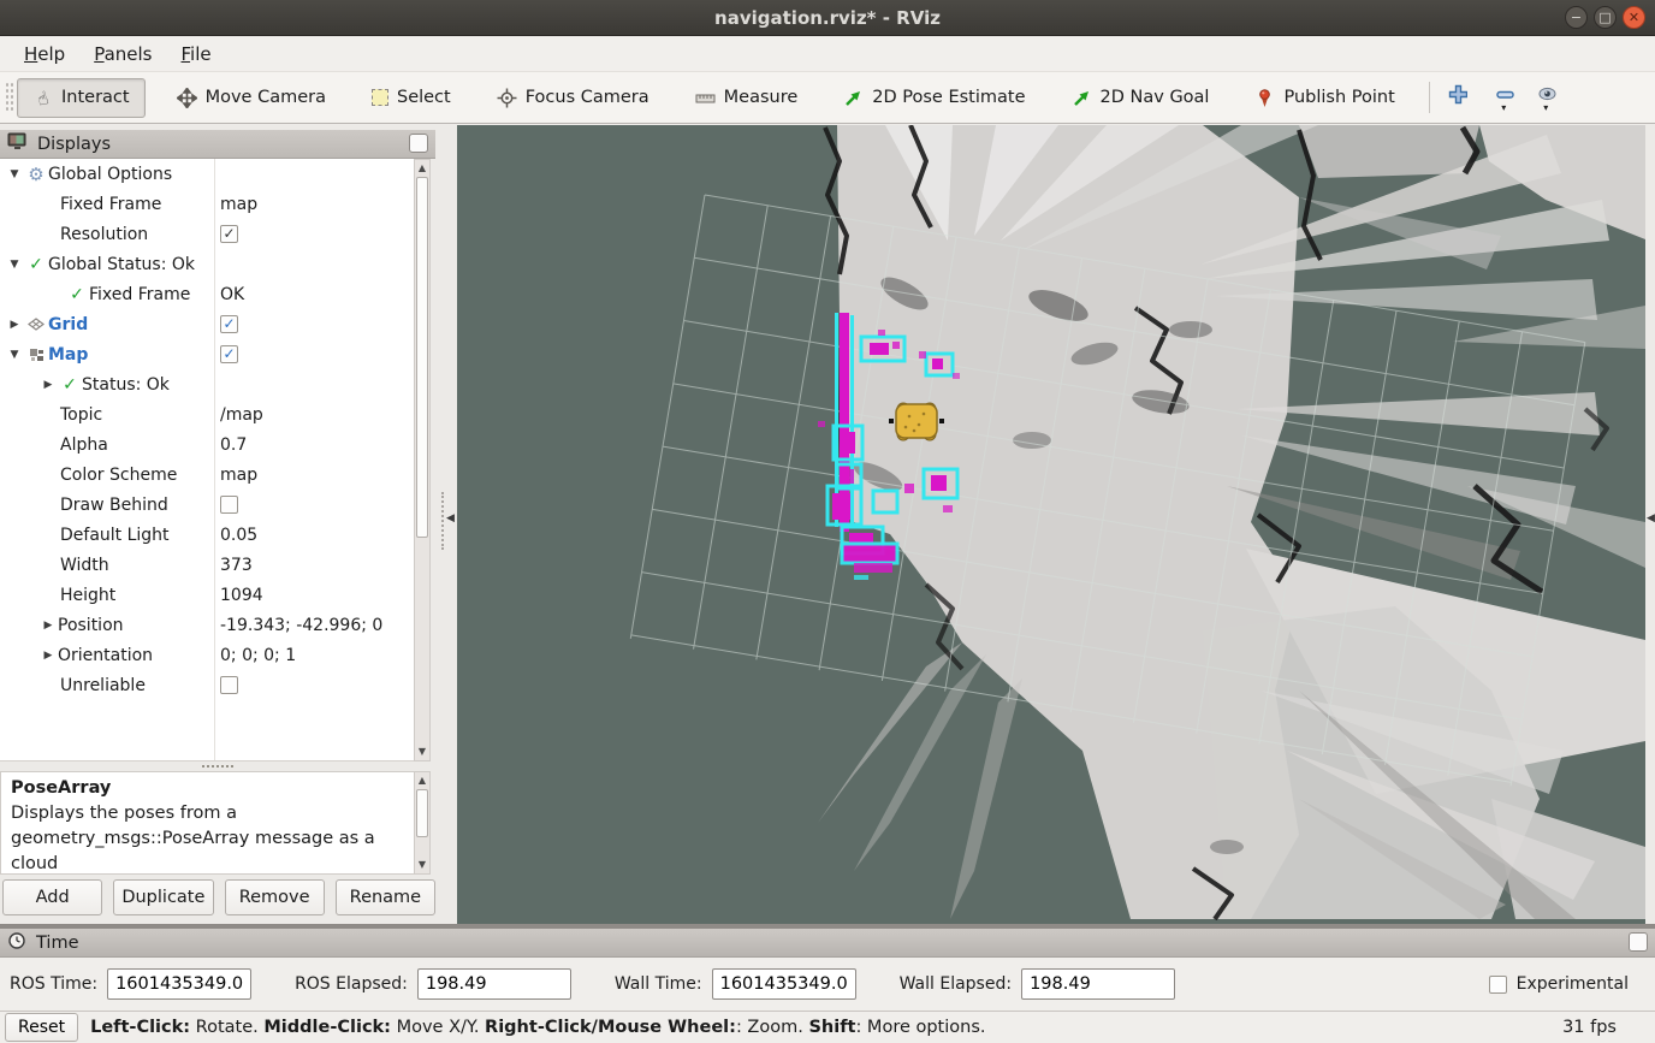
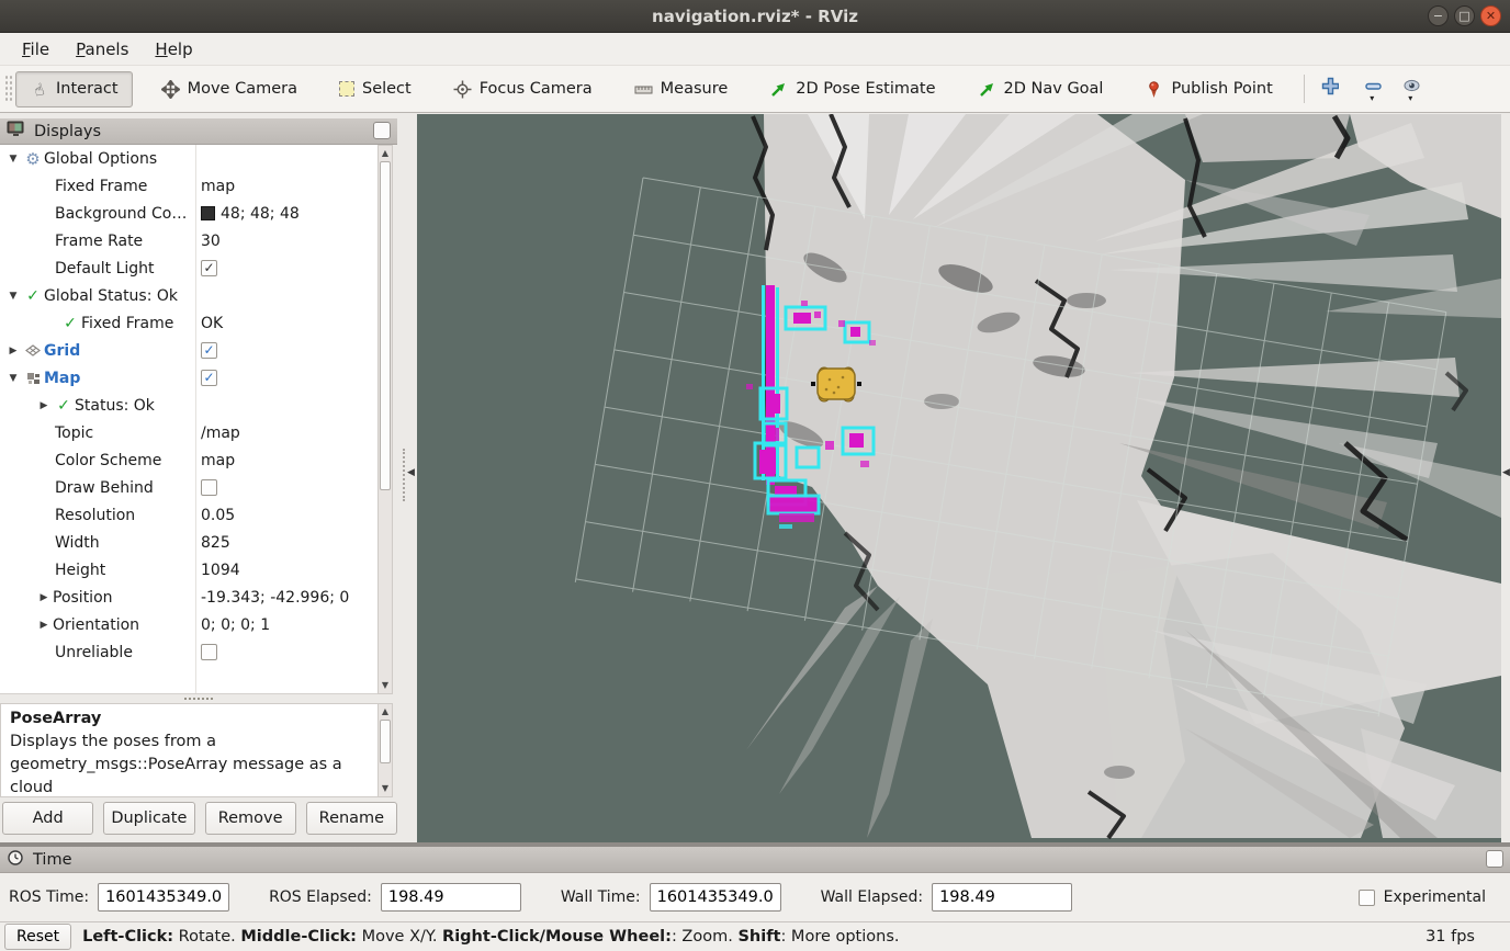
  navigation.rviz* - RViz
  −
  □
  ✕
- Help
+ File
  Panels
- File
+ Help
  Interact
  Move Camera
  Select
  Focus Camera
  Measure
  2D Pose Estimate
  2D Nav Goal
  Publish Point
  ▾
  ▾
  Displays
  ▼
  ⚙
  Global Options
  Fixed Frame
  map
+ Background Co…
+ 48; 48; 48
+ Frame Rate
+ 30
- Resolution
+ Default Light
  ✓
  ▼
  ✓
  Global Status: Ok
  ✓
  Fixed Frame
  OK
  ▶
  Grid
  ✓
  ▼
  Map
  ✓
  ▶
  ✓
  Status: Ok
  Topic
  /map
- Alpha
- 0.7
  Color Scheme
  map
  Draw Behind
- Default Light
+ Resolution
  0.05
  Width
- 373
+ 825
  Height
  1094
  ▶
  Position
  -19.343; -42.996; 0
  ▶
  Orientation
  0; 0; 0; 1
  Unreliable
  ▲
  ▼
  PoseArray
  Displays the poses from a
  geometry_msgs::PoseArray message as a cloud
  ▲
  ▼
  Add
  Duplicate
  Remove
  Rename
  ◀
  ◀
  Time
  ROS Time:
  1601435349.0
  ROS Elapsed:
  198.49
  Wall Time:
  1601435349.0
  Wall Elapsed:
  198.49
  Experimental
  Reset
  Left-Click: Rotate. Middle-Click: Move X/Y. Right-Click/Mouse Wheel:: Zoom. Shift: More options.
  31 fps
